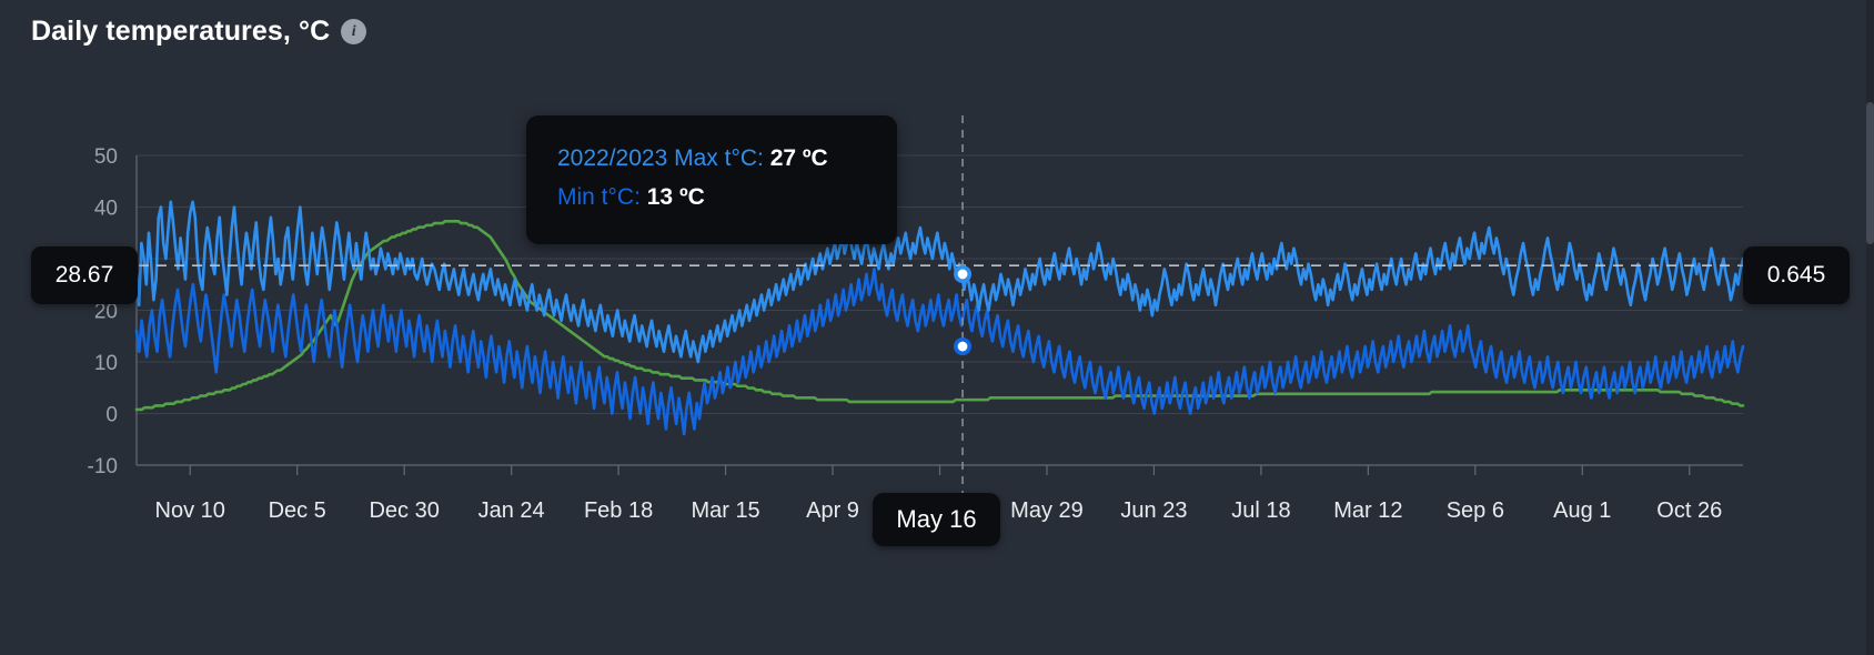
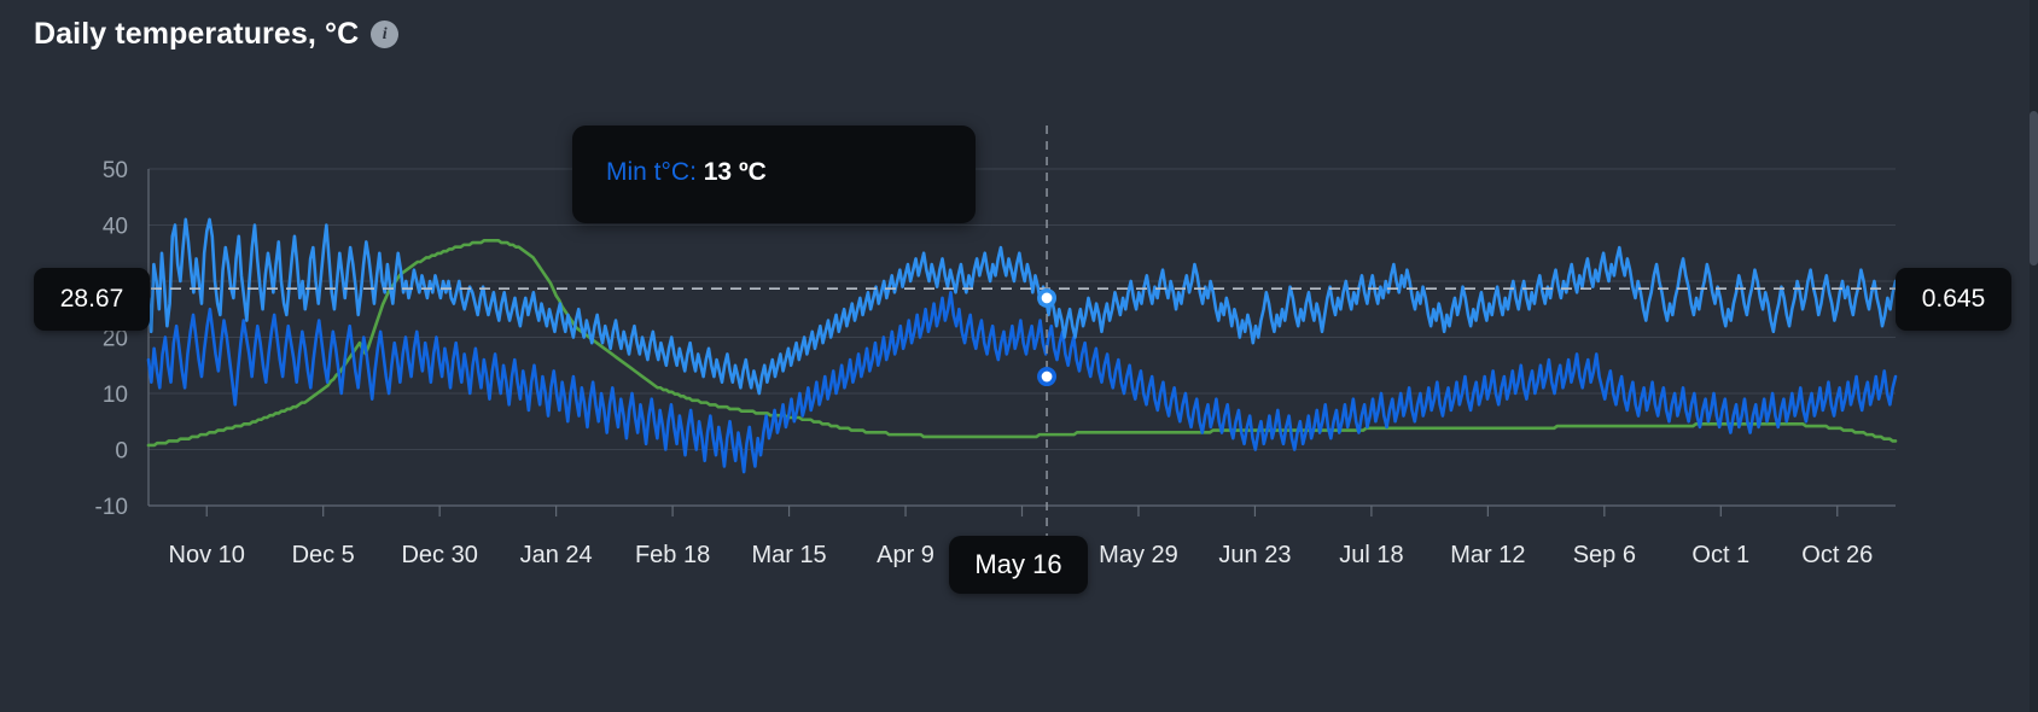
  Daily temperatures, °C
  i
  50
  40
  20
  10
  0
  -10
  Nov 10
  Dec 5
  Dec 30
  Jan 24
  Feb 18
  Mar 15
  Apr 9
  May 29
  Jun 23
  Jul 18
  Mar 12
  Sep 6
- Aug 1
+ Oct 1
  Oct 26
  28.67
  0.645
  May 16
- 2022/2023 Max t°C: 27 ºC
  Min t°C: 13 ºC
